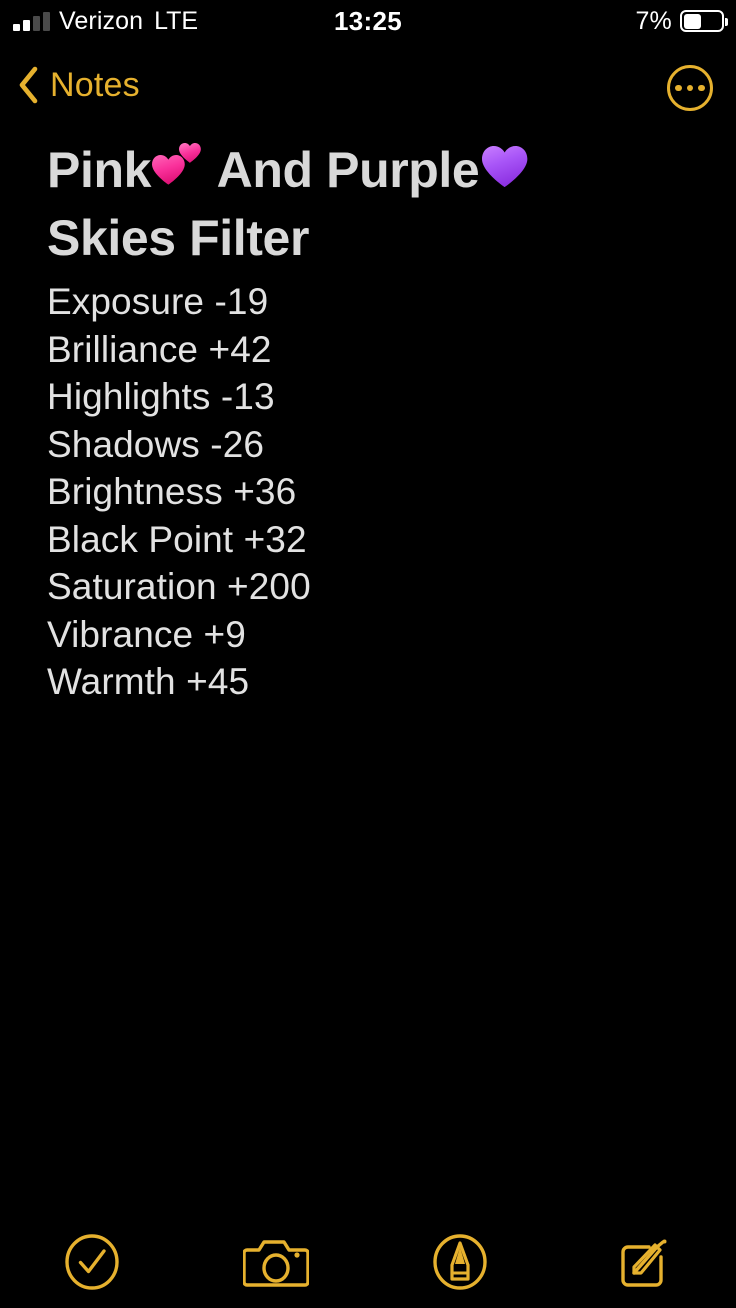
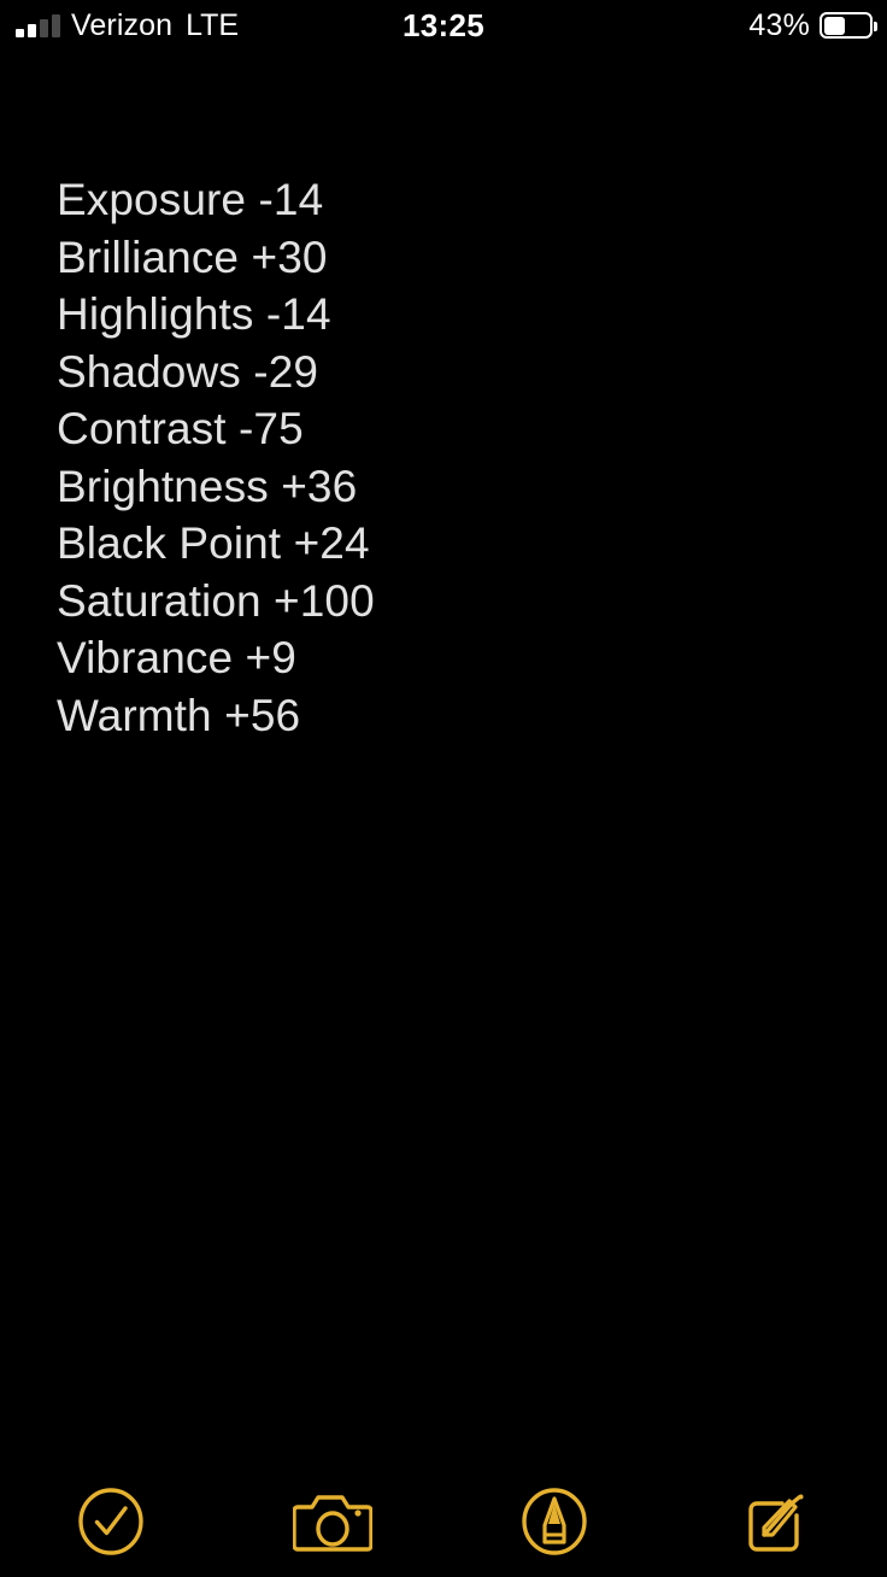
  Verizon
  LTE
  13:25
- 7%
+ 43%
- Notes
- Pink And Purple
- Skies Filter
- Exposure -19
+ Exposure -14
- Brilliance +42
+ Brilliance +30
- Highlights -13
+ Highlights -14
- Shadows -26
+ Shadows -29
+ Contrast -75
  Brightness +36
- Black Point +32
+ Black Point +24
- Saturation +200
+ Saturation +100
  Vibrance +9
- Warmth +45
+ Warmth +56
